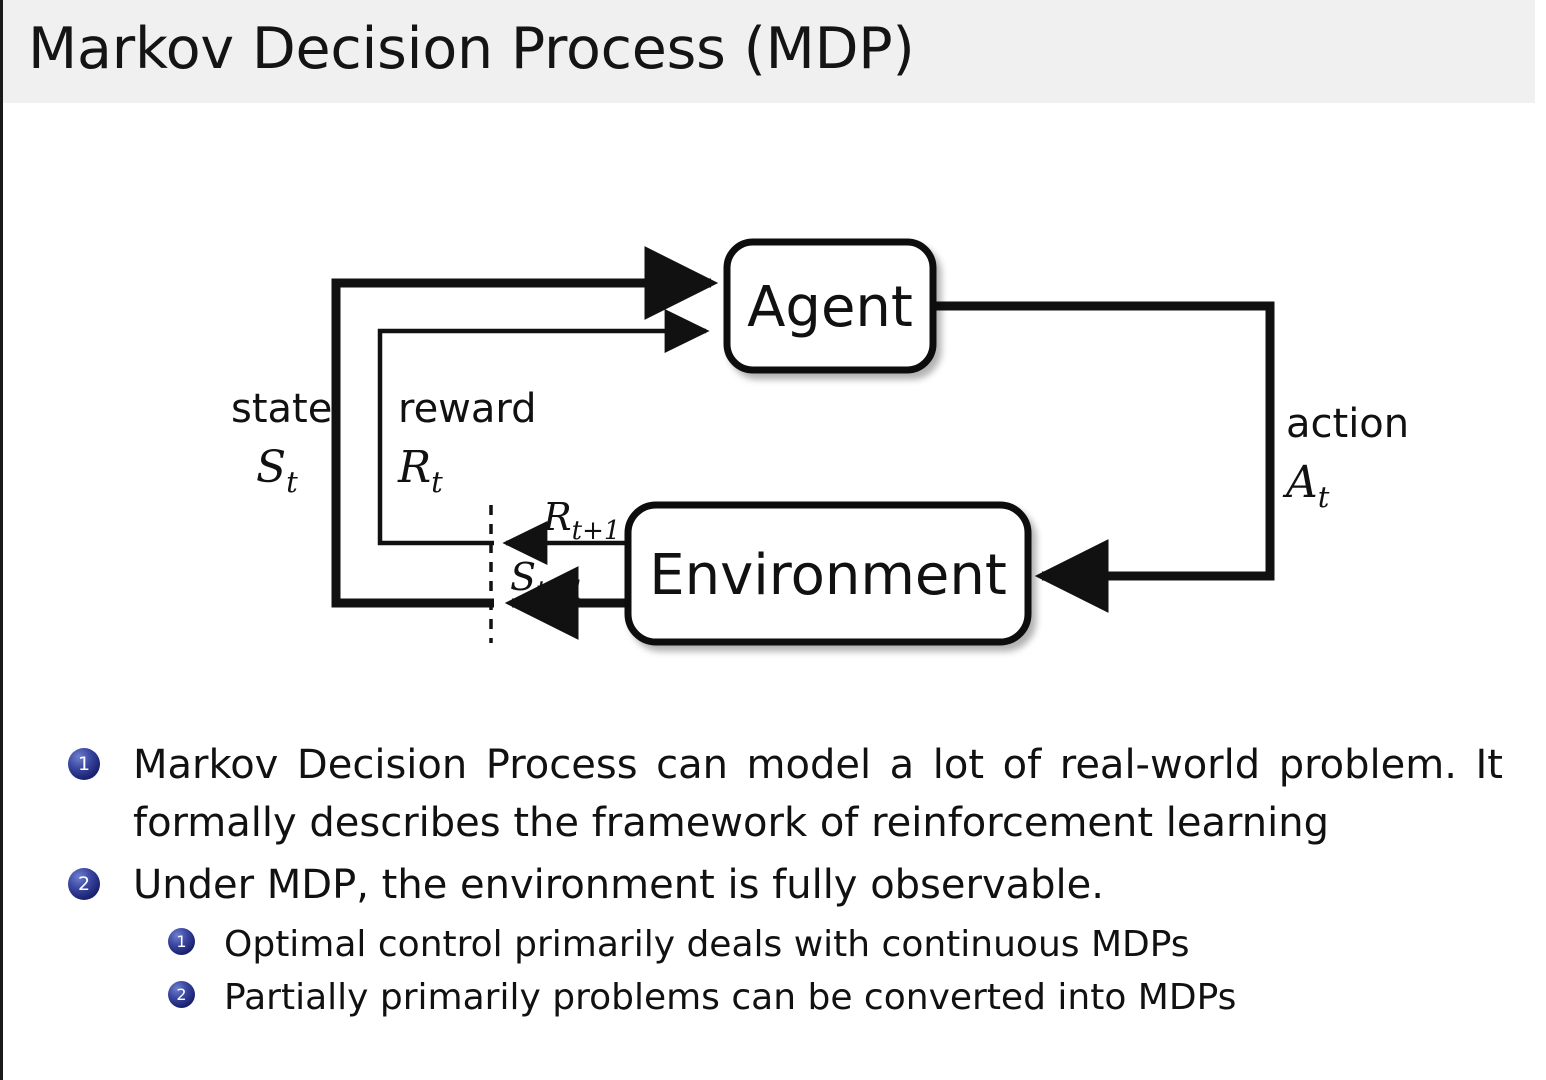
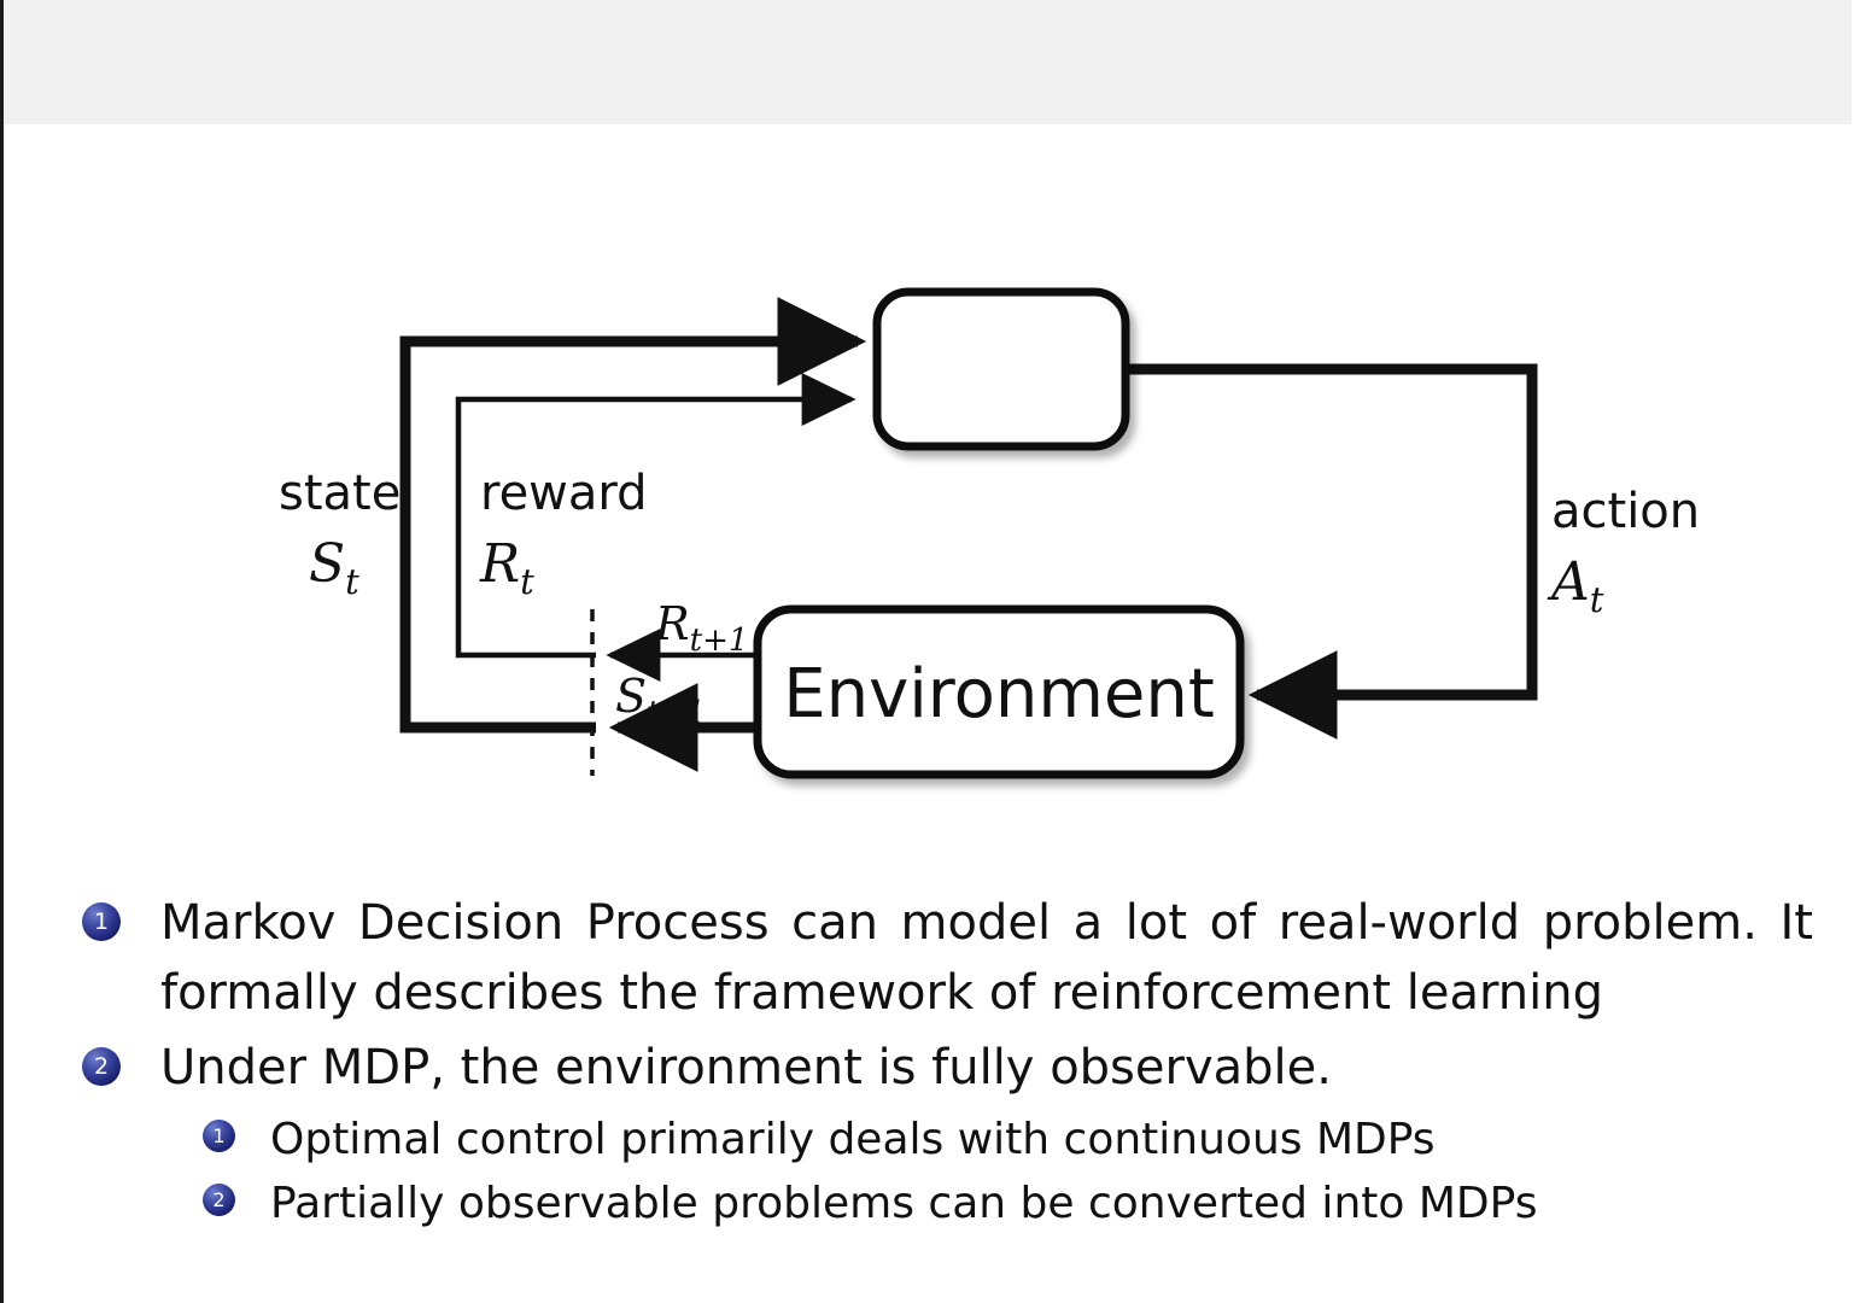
- Markov Decision Process (MDP)
- Agent
  Environment
  state
  St
  reward
  Rt
  action
  At
  Rt+1
  St+1
  1
  Markov Decision Process can model a lot of real-world problem. It formally describes the framework of reinforcement learning
  2
  Under MDP, the environment is fully observable.
  1
  Optimal control primarily deals with continuous MDPs
  2
- Partially primarily problems can be converted into MDPs
+ Partially observable problems can be converted into MDPs
